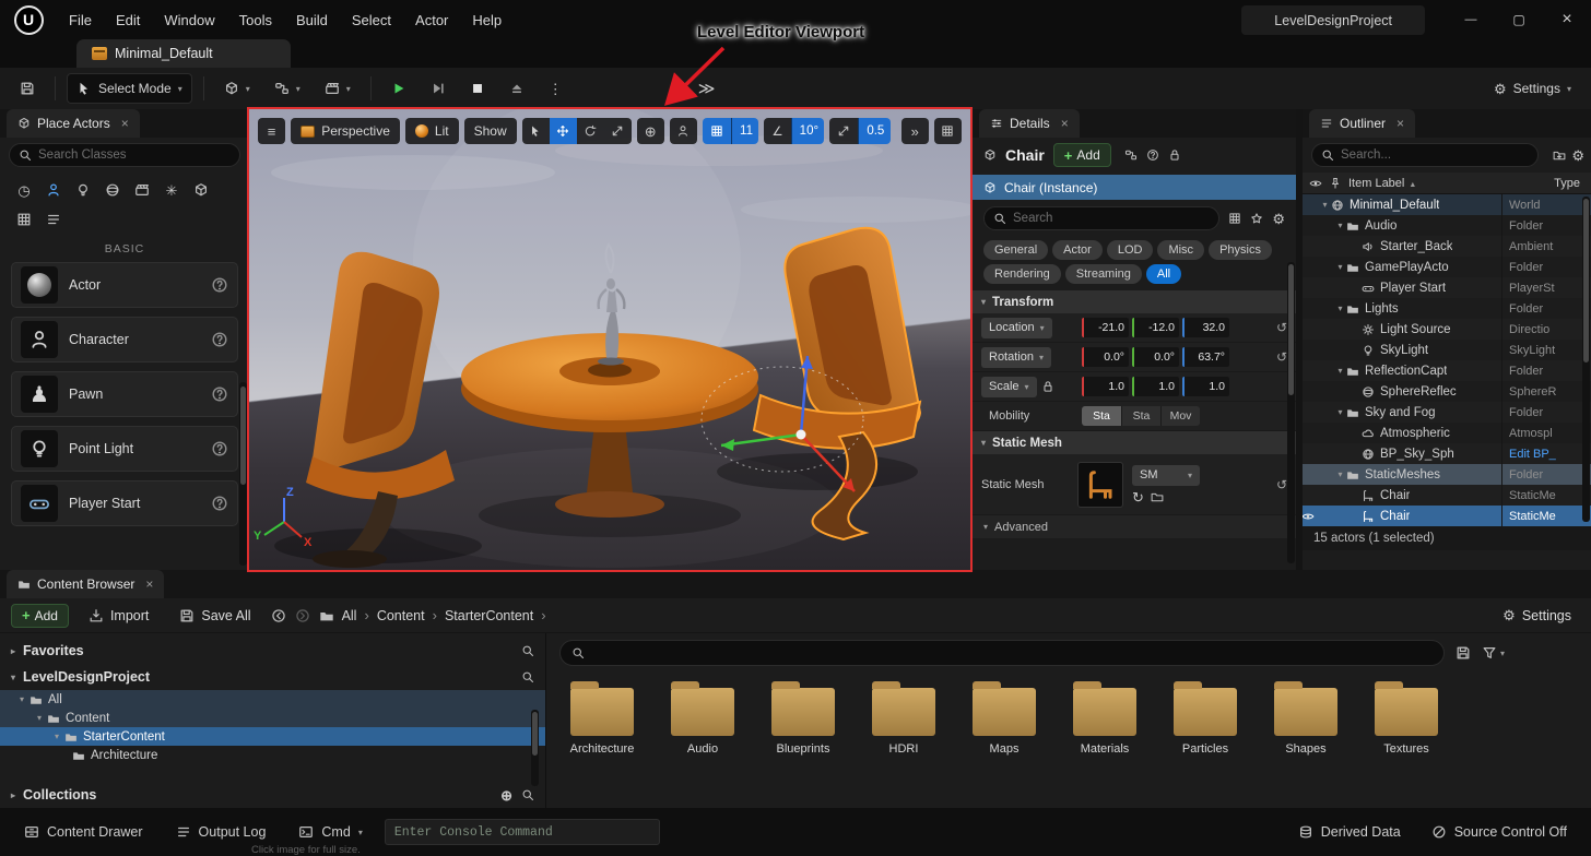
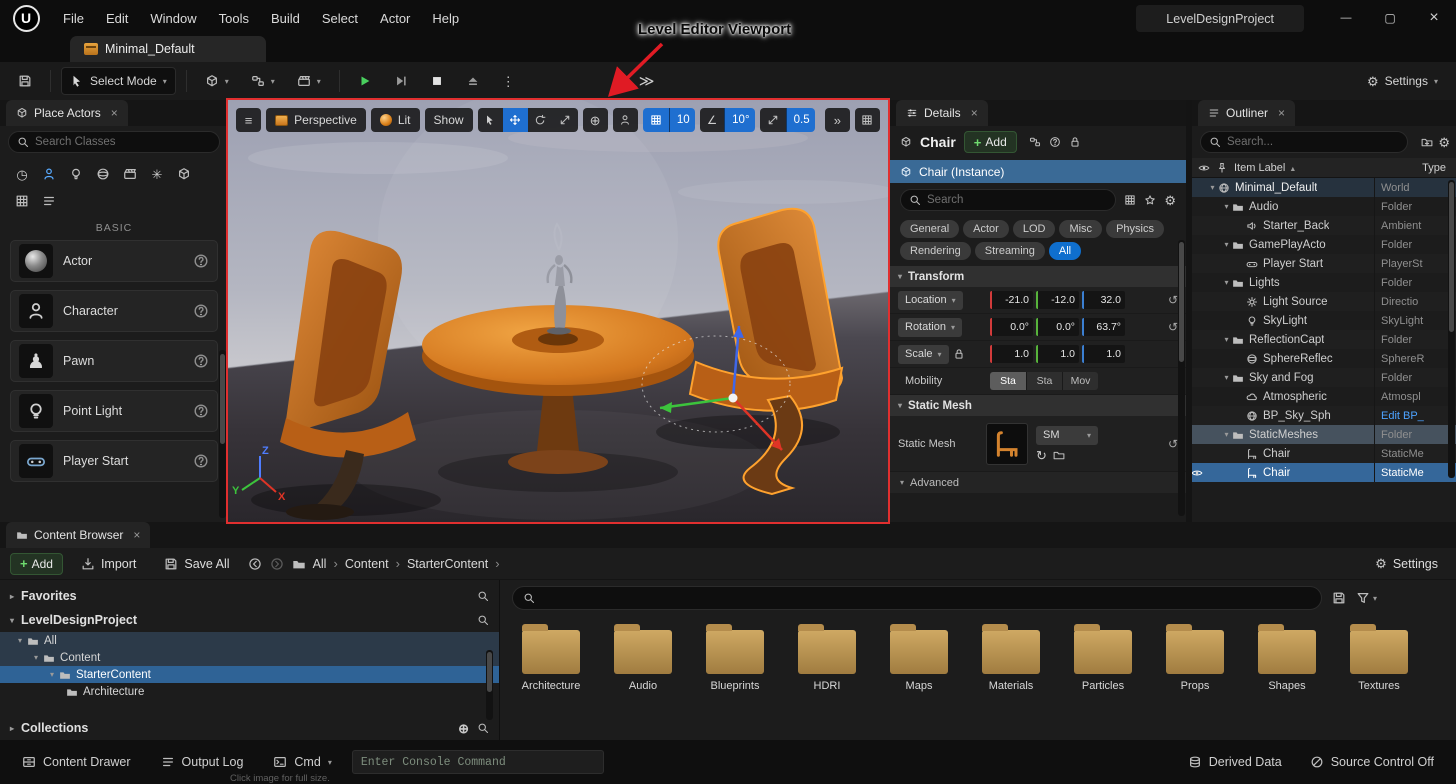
  U
  File
  Edit
  Window
  Tools
  Build
  Select
  Actor
  Help
  LevelDesignProject
  Minimal_Default
  Select Mode
  ▾
  ▾
  ▾
  ▾
  ⋮
  ≫
  ⚙
  Settings
  ▾
  Place Actors
  ×
  Search Classes
  ◷
  ✳
  BASIC
  Actor
  Character
  ♟
  Pawn
  Point Light
  Player Start
  Z
  Y
  X
  ≡
  Perspective
  Lit
  Show
  ⊕
- 11
+ 10
  ∠
  10°
  0.5
  »
  Details
  ×
  Chair
  +
  Add
  Chair (Instance)
  Search
  ⚙
  General
  Actor
  LOD
  Misc
  Physics
  Rendering
  Streaming
  All
  ▾
  Transform
  Location
  ▾
  -21.0
  -12.0
  32.0
  ↺
  Rotation
  ▾
  0.0°
  0.0°
  63.7°
  ↺
  Scale
  ▾
  1.0
  1.0
  1.0
  Mobility
  Sta
  Sta
  Mov
  ▾
  Static Mesh
  Static Mesh
  SM
  ▾
  ↻
  ↺
  ▾
  Advanced
  Outliner
  ×
  Search...
  ⚙
  Item Label
  Type
  Minimal_Default
  World
  Audio
  Folder
  Starter_Back
  Ambient
  GamePlayActo
  Folder
  Player Start
  PlayerSt
  Lights
  Folder
  Light Source
  Directio
  SkyLight
  SkyLight
  ReflectionCapt
  Folder
  SphereReflec
  SphereR
  Sky and Fog
  Folder
  Atmospheric
  Atmospl
  BP_Sky_Sph
  Edit BP_
  StaticMeshes
  Folder
  Chair
  StaticMe
  Chair
  StaticMe
- 15 actors (1 selected)
  Content Browser
  ×
  +
  Add
  Import
  Save All
  All
  Content
  StarterContent
  ⚙
  Settings
  ▸
  Favorites
  ▾
  LevelDesignProject
  ▾
  All
  ▾
  Content
  ▾
  StarterContent
  Architecture
  ▸
  Collections
  ⊕
  ▾
  Architecture
  Audio
  Blueprints
  HDRI
  Maps
  Materials
  Particles
+ Props
  Shapes
  Textures
  Content Drawer
  Output Log
  Cmd
  ▾
  Enter Console Command
  Derived Data
  Source Control Off
  Click image for full size.
  Level Editor Viewport
